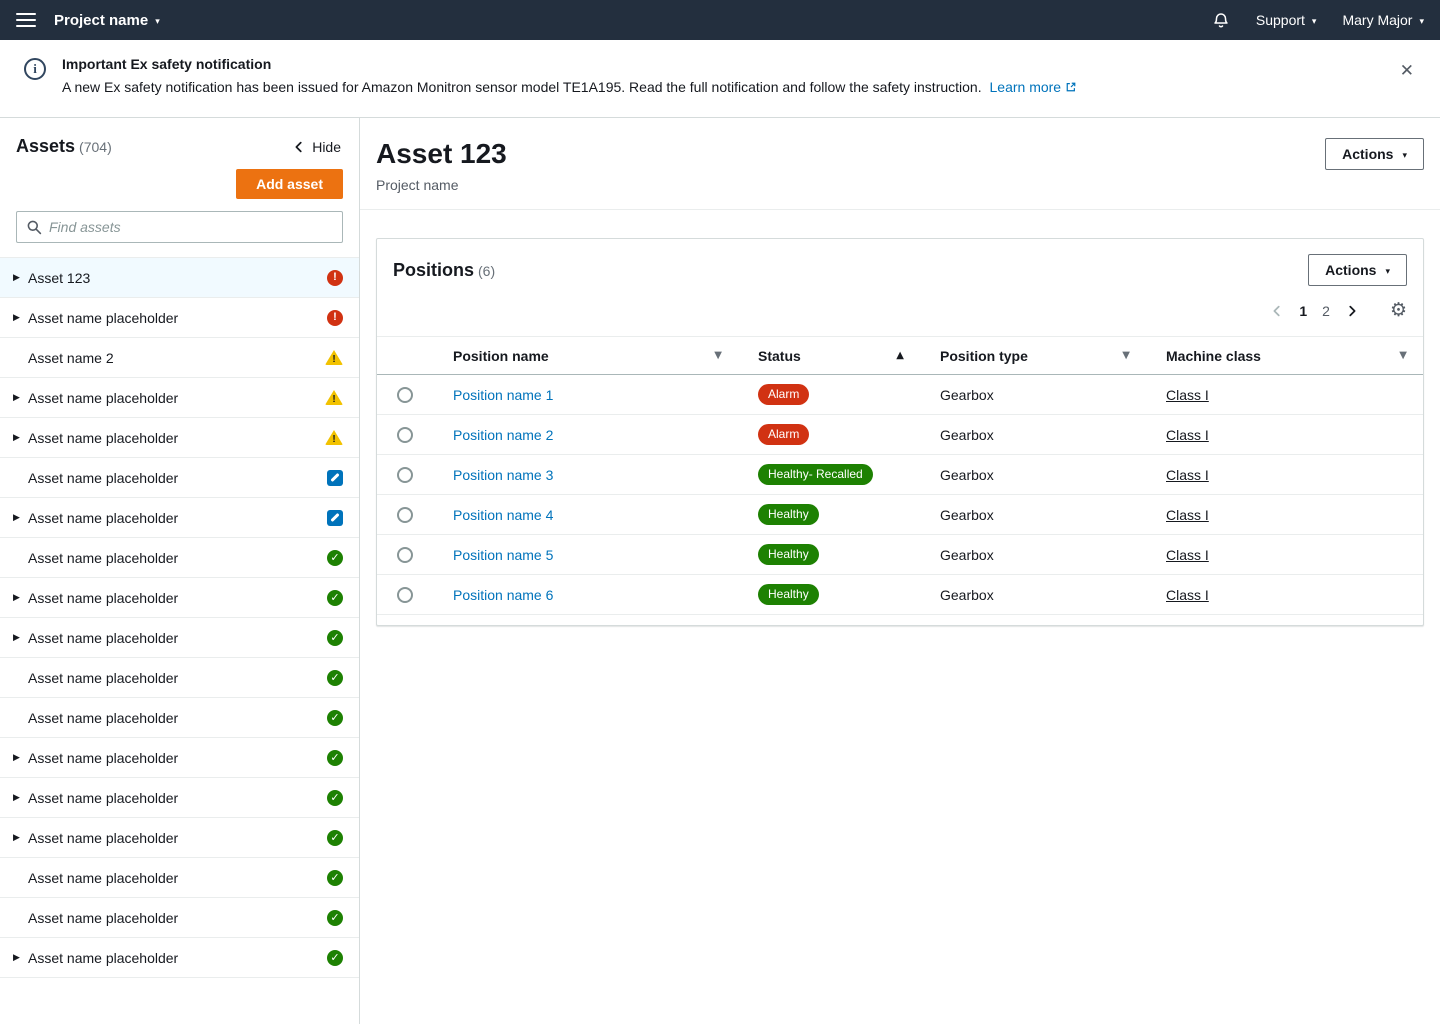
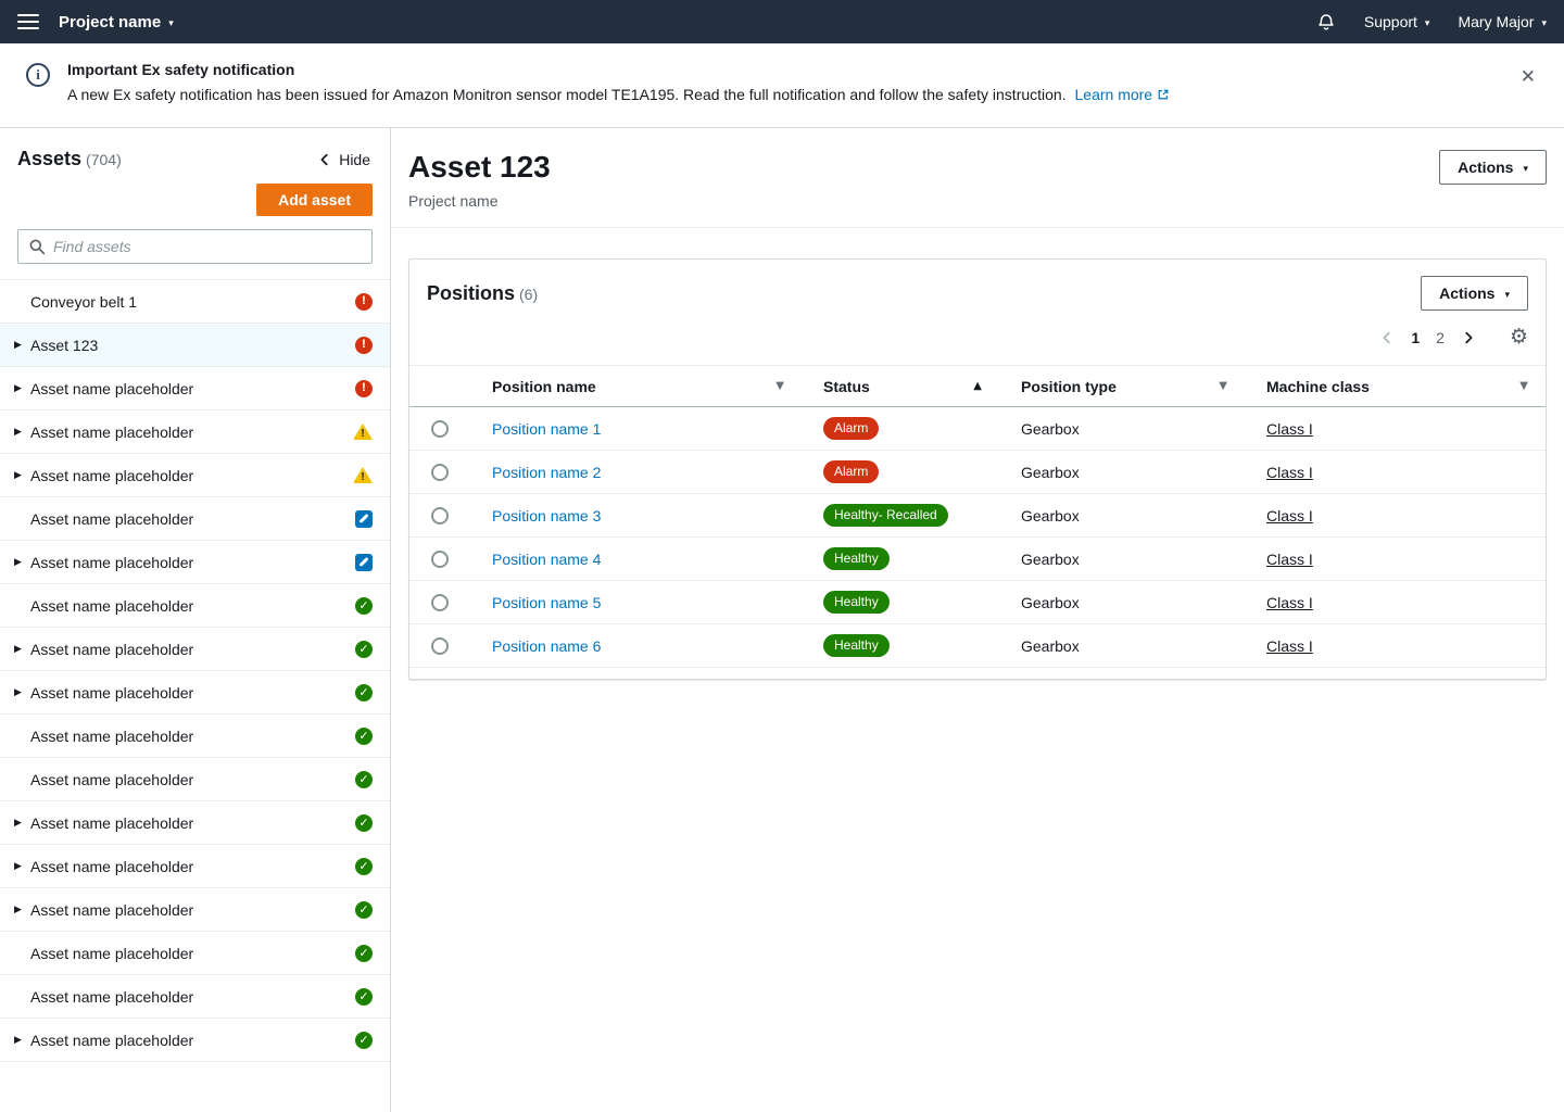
  Project name
  ▾
  Support
  ▾
  Mary Major
  ▾
  Important Ex safety notification
  A new Ex safety notification has been issued for Amazon Monitron sensor model TE1A195. Read the full notification and follow the safety instruction. Learn more
  ✕
  Assets (704)
  Hide
  Add asset
  Find assets
+ Conveyor belt 1
  ▶
  Asset 123
  ▶
  Asset name placeholder
- Asset name 2
  ▶
  Asset name placeholder
  ▶
  Asset name placeholder
  Asset name placeholder
  ▶
  Asset name placeholder
  Asset name placeholder
  ▶
  Asset name placeholder
  ▶
  Asset name placeholder
  Asset name placeholder
  Asset name placeholder
  ▶
  Asset name placeholder
  ▶
  Asset name placeholder
  ▶
  Asset name placeholder
  Asset name placeholder
  Asset name placeholder
  ▶
  Asset name placeholder
  Asset 123
  Project name
  Actions
  ▾
  Positions (6)
  Actions
  ▾
  1
  2
  ⚙
  Position name
  ▼
  Status
  ▲
  Position type
  ▼
  Machine class
  ▼
  Position name 1
  Alarm
  Gearbox
  Class I
  Position name 2
  Alarm
  Gearbox
  Class I
  Position name 3
  Healthy- Recalled
  Gearbox
  Class I
  Position name 4
  Healthy
  Gearbox
  Class I
  Position name 5
  Healthy
  Gearbox
  Class I
  Position name 6
  Healthy
  Gearbox
  Class I
